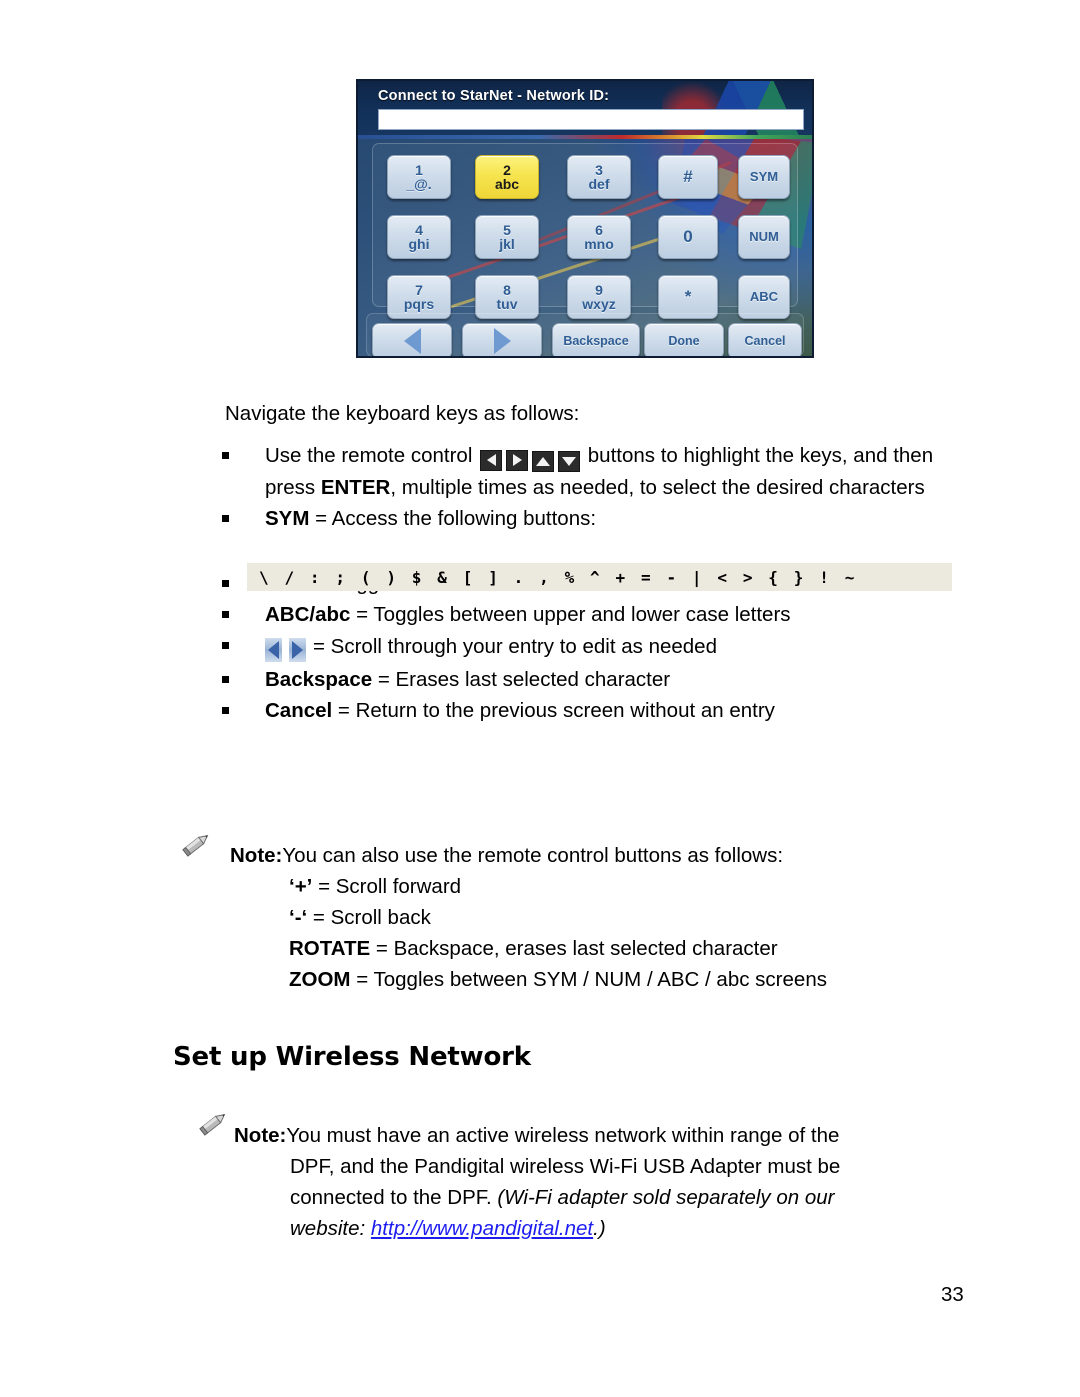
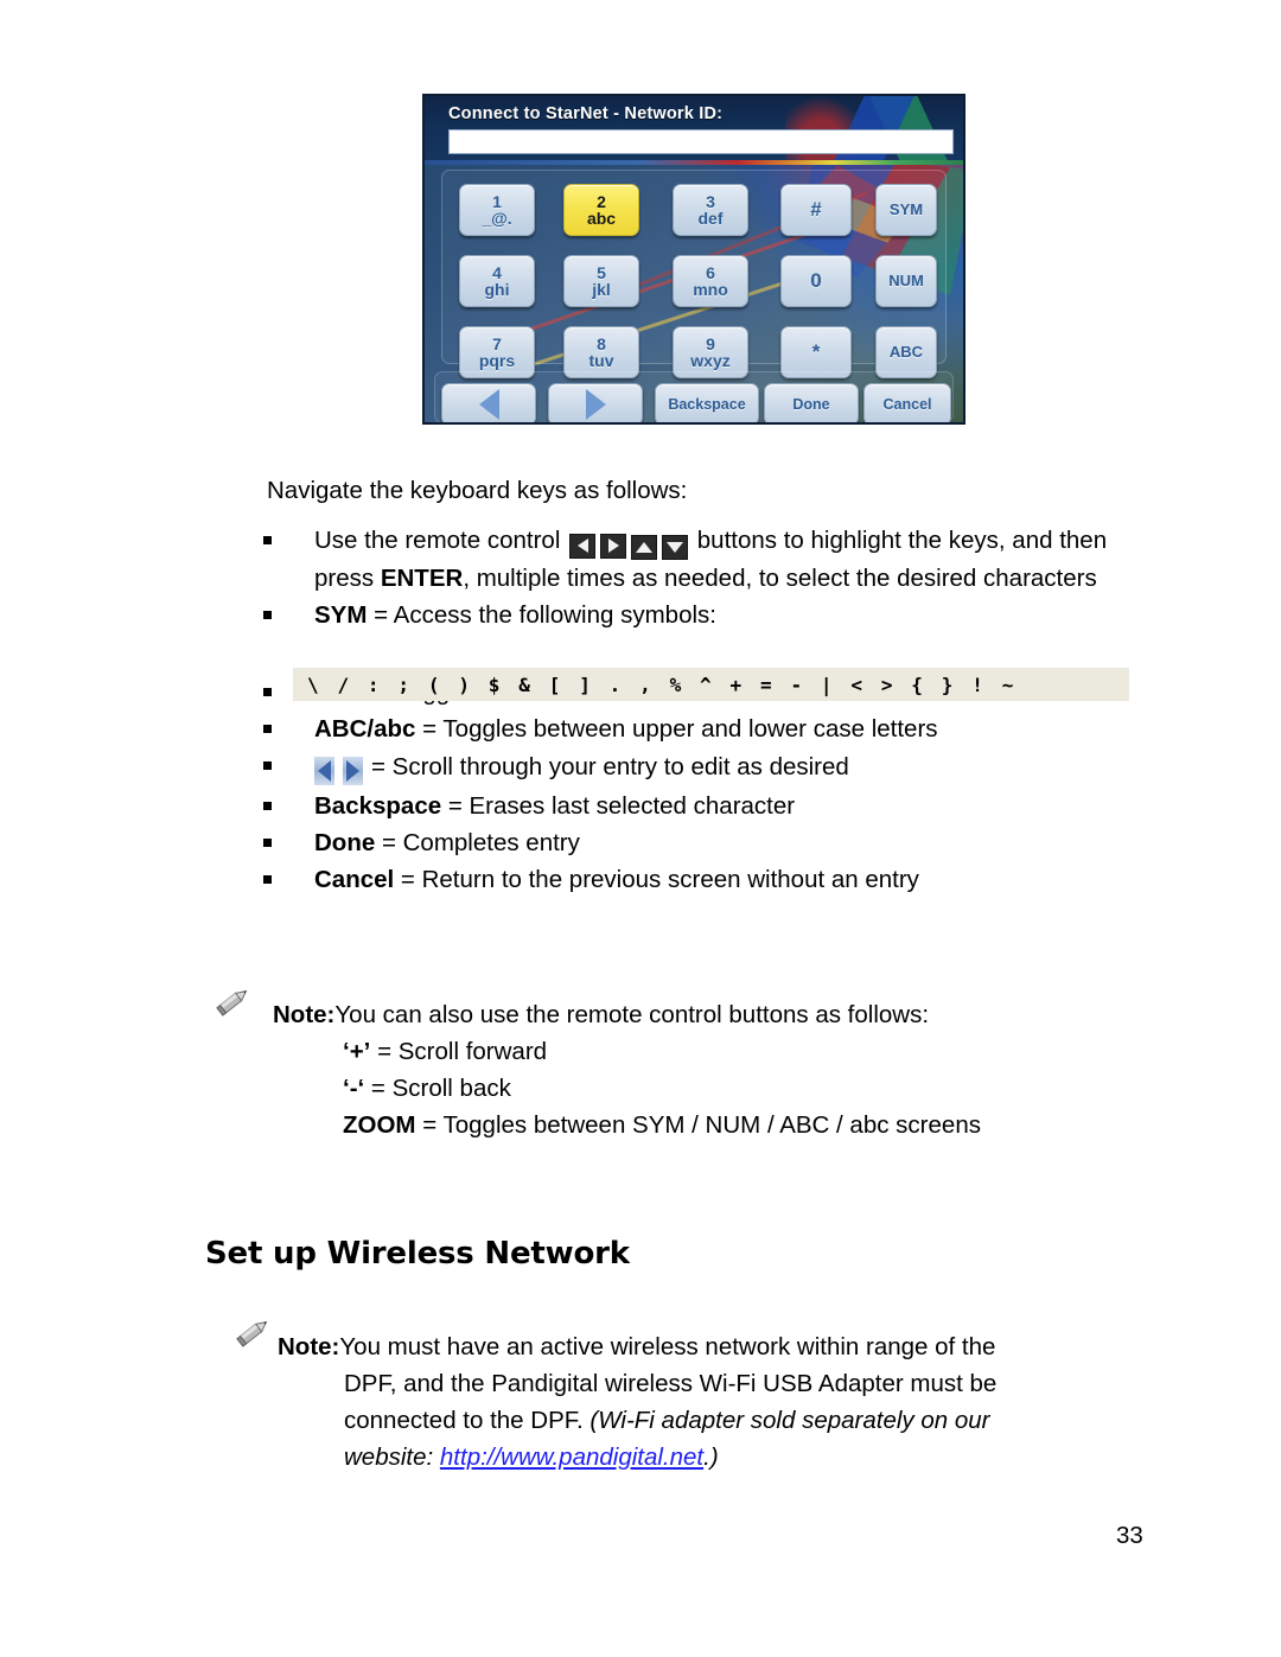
  Connect to StarNet - Network ID:
  1
  _@.
  2
  abc
  3
  def
  #
  SYM
  4
  ghi
  5
  jkl
  6
  mno
  0
  NUM
  7
  pqrs
  8
  tuv
  9
  wxyz
  *
  ABC
  Backspace
  Done
  Cancel
  Navigate the keyboard keys as follows:
  Use the remote control buttons to highlight the keys, and then press ENTER, multiple times as needed, to select the desired characters
- SYM = Access the following buttons:
+ SYM = Access the following symbols:
  ABC/abc = Toggles between upper and lower case letters
- = Scroll through your entry to edit as needed
+ = Scroll through your entry to edit as desired
  Backspace = Erases last selected character
+ Done = Completes entry
  Cancel = Return to the previous screen without an entry
  \ / : ; ( ) $ & [ ] . , % ^ + = - | < > { } ! ~
  Note:You can also use the remote control buttons as follows:
  ‘+’ = Scroll forward
  ‘-‘ = Scroll back
- ROTATE = Backspace, erases last selected character
  ZOOM = Toggles between SYM / NUM / ABC / abc screens
  Set up Wireless Network
  Note:You must have an active wireless network within range of the
  DPF, and the Pandigital wireless Wi-Fi USB Adapter must be
  connected to the DPF. (Wi-Fi adapter sold separately on our
  website: http://www.pandigital.net.)
  33
